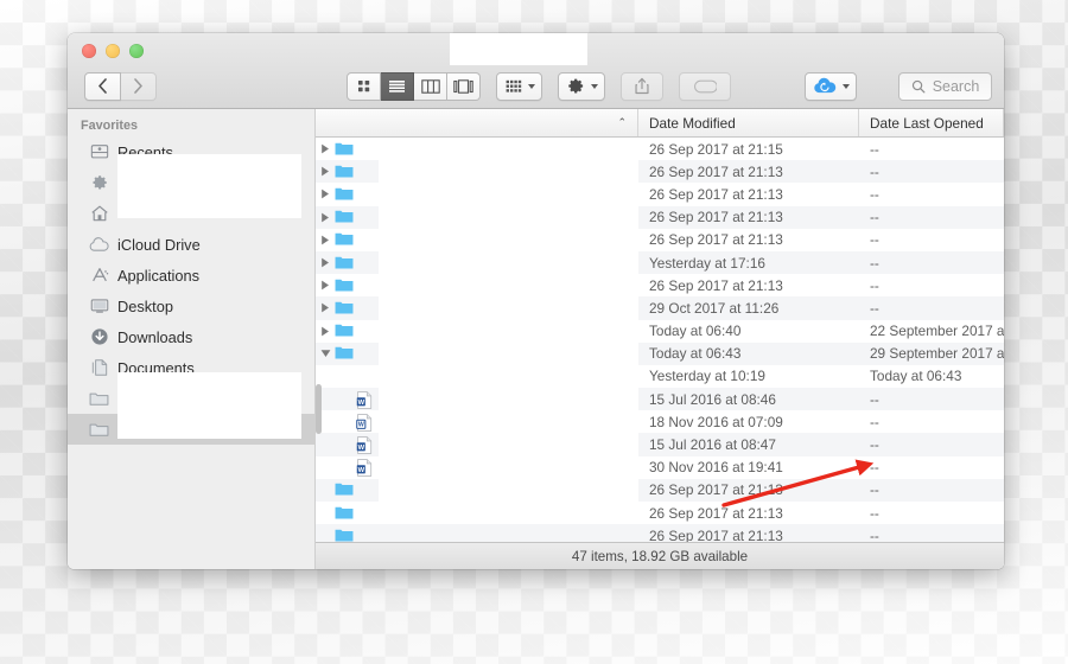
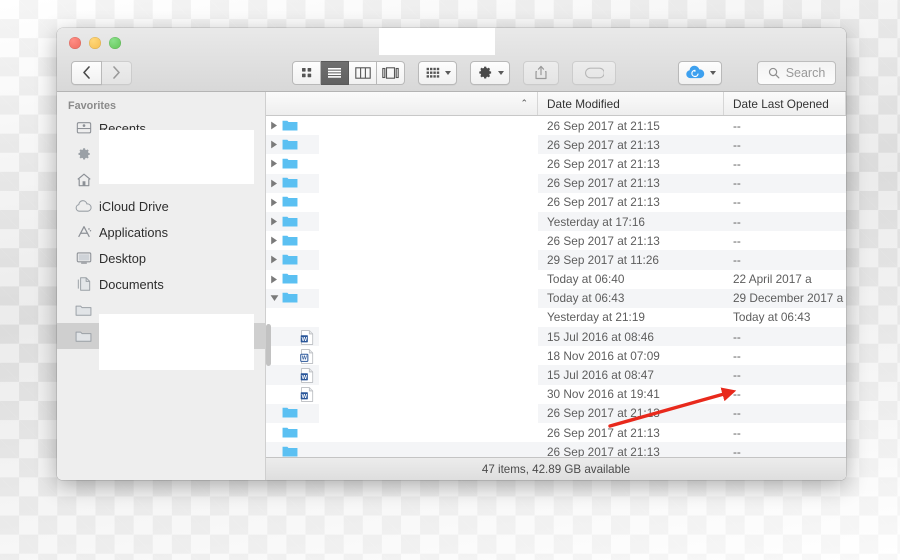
  Search
  Favorites
  Recents
  iCloud Drive
  Applications
  Desktop
- Downloads
  Documents
  ⌃
  Date Modified
  Date Last Opened
  26 Sep 2017 at 21:15
  --
  26 Sep 2017 at 21:13
  --
  26 Sep 2017 at 21:13
  --
  26 Sep 2017 at 21:13
  --
  26 Sep 2017 at 21:13
  --
  Yesterday at 17:16
  --
  26 Sep 2017 at 21:13
  --
- 29 Oct 2017 at 11:26
+ 29 Sep 2017 at 11:26
  --
  Today at 06:40
- 22 September 2017 a
+ 22 April 2017 a
  Today at 06:43
- 29 September 2017 a
+ 29 December 2017 a
- Yesterday at 10:19
+ Yesterday at 21:19
  Today at 06:43
  15 Jul 2016 at 08:46
  --
  18 Nov 2016 at 07:09
  --
  15 Jul 2016 at 08:47
  --
  30 Nov 2016 at 19:41
  --
  26 Sep 2017 at 21:
  --
  26 Sep 2017 at 21:13
  --
  26 Sep 2017 at 21:13
  --
- 47 items, 18.92 GB available
+ 47 items, 42.89 GB available
